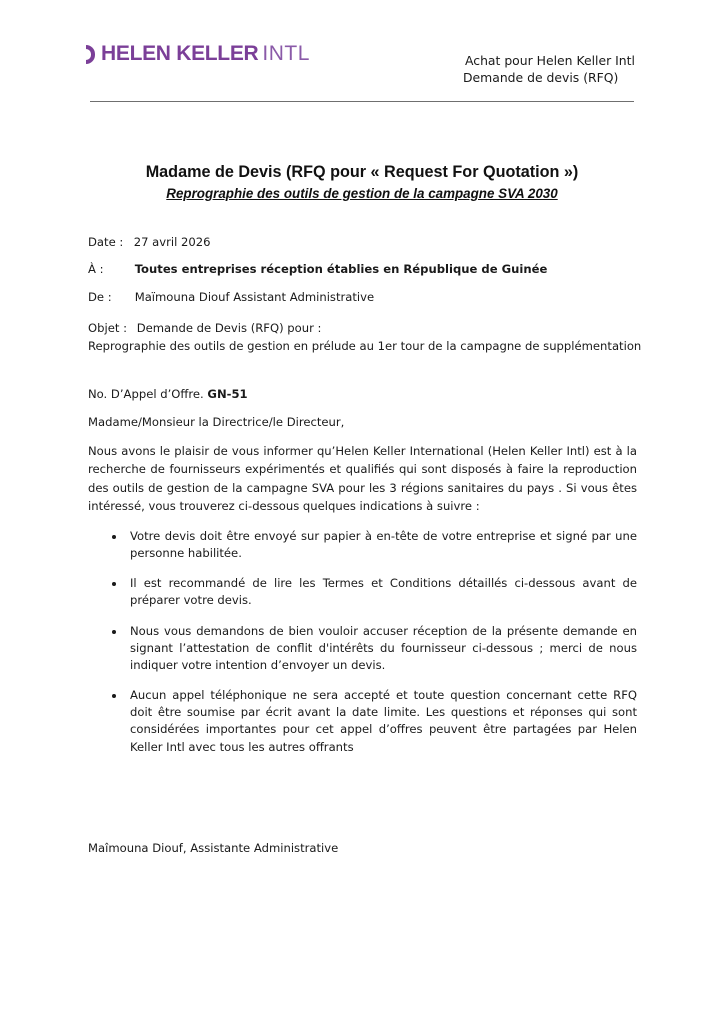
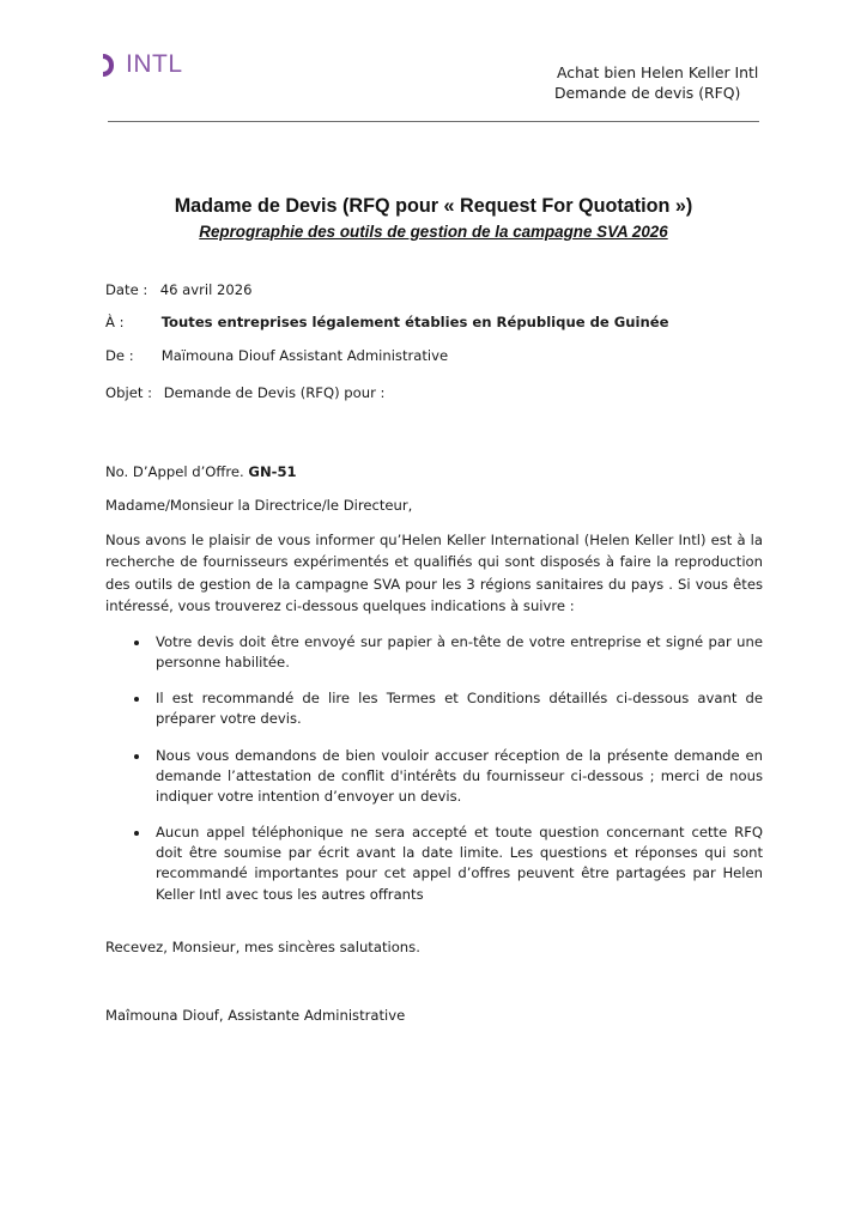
- HELEN KELLER
  INTL
- Achat pour Helen Keller Intl
+ Achat bien Helen Keller Intl
  Demande de devis (RFQ)
  Madame de Devis (RFQ pour « Request For Quotation »)
- Reprographie des outils de gestion de la campagne SVA 2030
+ Reprographie des outils de gestion de la campagne SVA 2026
- Date : 27 avril 2026
+ Date : 46 avril 2026
- À : Toutes entreprises réception établies en République de Guinée
+ À : Toutes entreprises légalement établies en République de Guinée
  De : Maïmouna Diouf Assistant Administrative
  Objet : Demande de Devis (RFQ) pour :
- Reprographie des outils de gestion en prélude au 1er tour de la campagne de supplémentation
  No. D’Appel d’Offre. GN-51
  Madame/Monsieur la Directrice/le Directeur,
  Nous avons le plaisir de vous informer qu’Helen Keller International (Helen Keller Intl) est à la recherche de fournisseurs expérimentés et qualifiés qui sont disposés à faire la reproduction des outils de gestion de la campagne SVA pour les 3 régions sanitaires du pays . Si vous êtes intéressé, vous trouverez ci-dessous quelques indications à suivre :
  Votre devis doit être envoyé sur papier à en-tête de votre entreprise et signé par une personne habilitée.
  Il est recommandé de lire les Termes et Conditions détaillés ci-dessous avant de préparer votre devis.
- Nous vous demandons de bien vouloir accuser réception de la présente demande en signant l’attestation de conflit d'intérêts du fournisseur ci-dessous ; merci de nous indiquer votre intention d’envoyer un devis.
+ Nous vous demandons de bien vouloir accuser réception de la présente demande en demande l’attestation de conflit d'intérêts du fournisseur ci-dessous ; merci de nous indiquer votre intention d’envoyer un devis.
- Aucun appel téléphonique ne sera accepté et toute question concernant cette RFQ doit être soumise par écrit avant la date limite. Les questions et réponses qui sont considérées importantes pour cet appel d’offres peuvent être partagées par Helen Keller Intl avec tous les autres offrants
+ Aucun appel téléphonique ne sera accepté et toute question concernant cette RFQ doit être soumise par écrit avant la date limite. Les questions et réponses qui sont recommandé importantes pour cet appel d’offres peuvent être partagées par Helen Keller Intl avec tous les autres offrants
+ Recevez, Monsieur, mes sincères salutations.
  Maîmouna Diouf, Assistante Administrative
